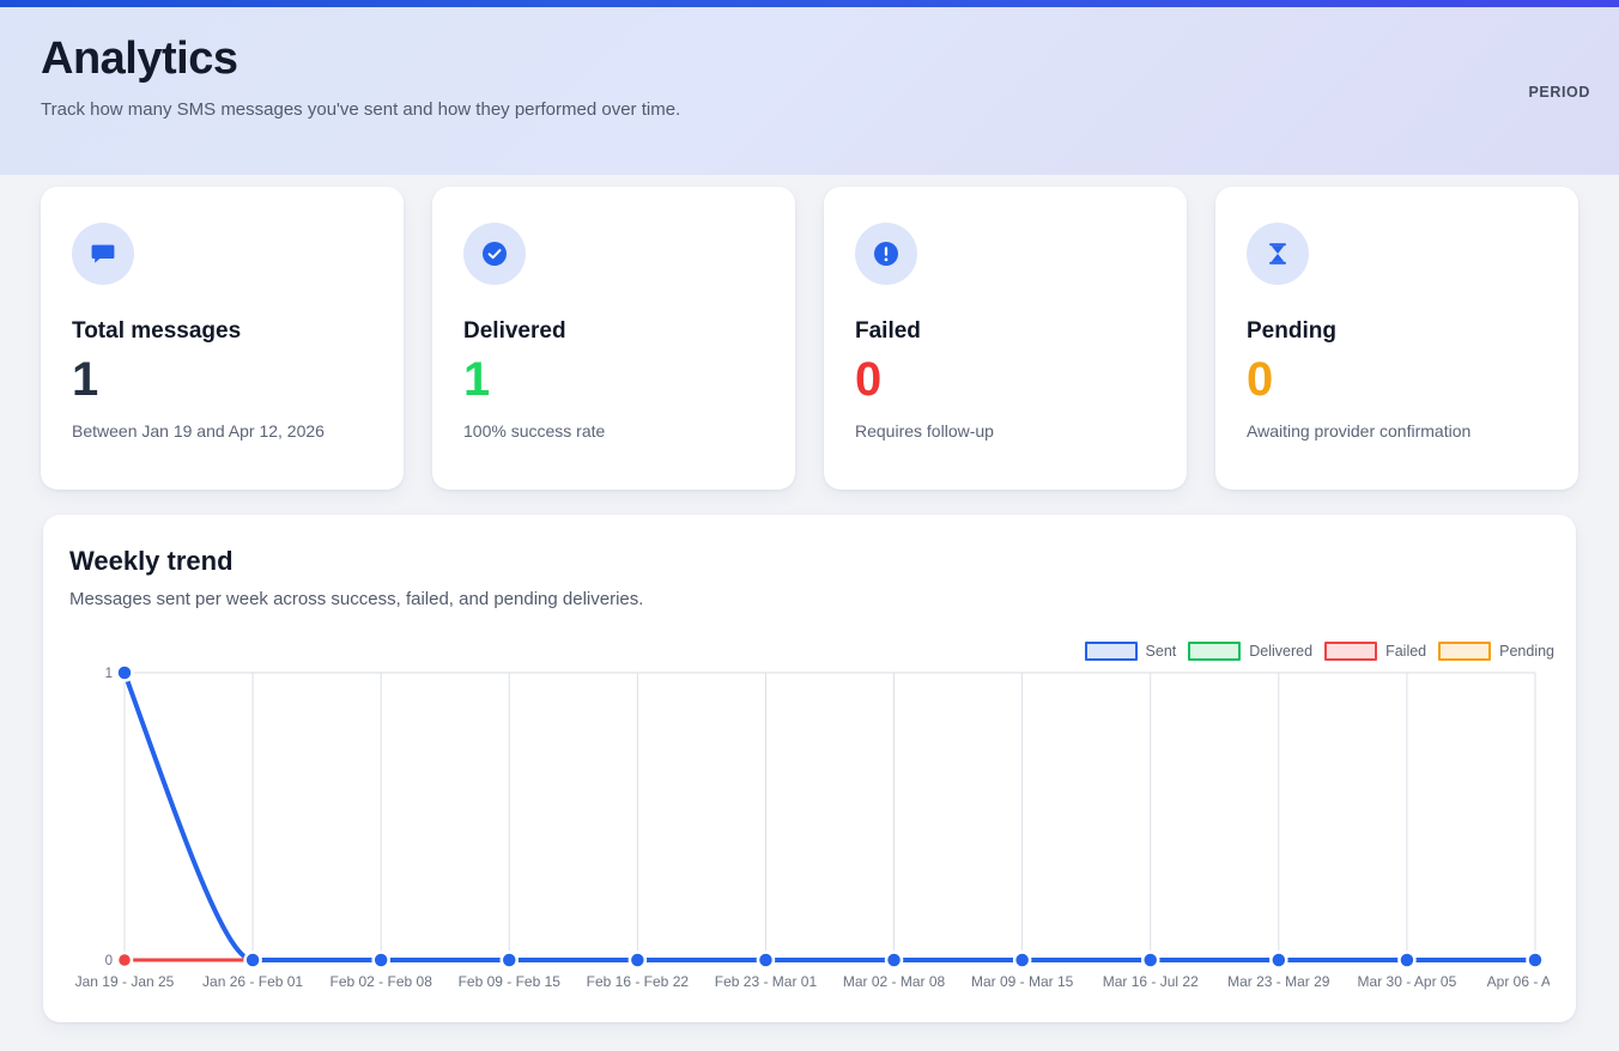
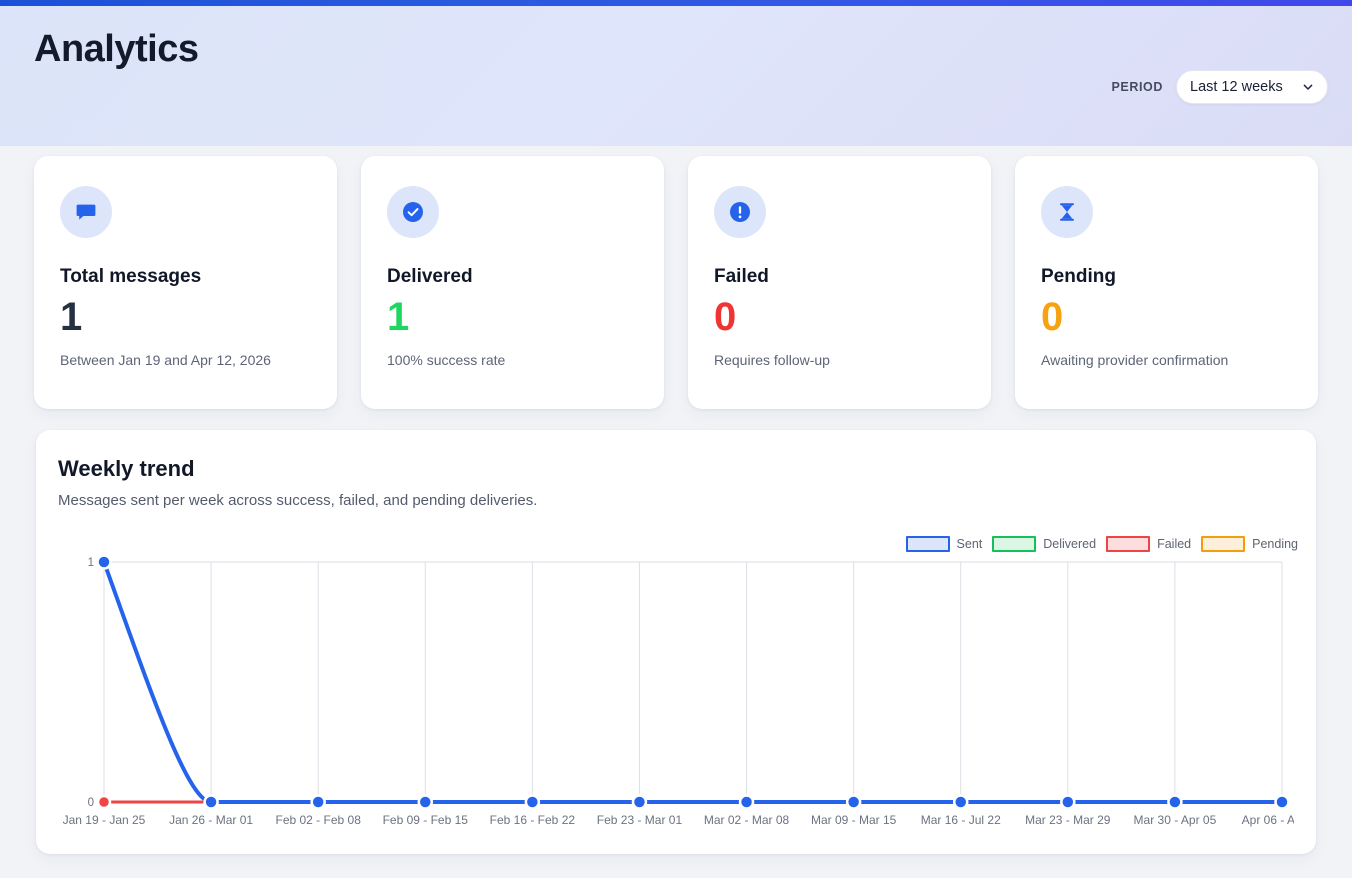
  Analytics
- Track how many SMS messages you've sent and how they performed over time.
  PERIOD
+ Last 12 weeks
  Total messages
  1
  Between Jan 19 and Apr 12, 2026
  Delivered
  1
  100% success rate
  Failed
  0
  Requires follow-up
  Pending
  0
  Awaiting provider confirmation
  Weekly trend
  Messages sent per week across success, failed, and pending deliveries.
  Sent
  Delivered
  Failed
  Pending
  0
  1
  Jan 19 - Jan 25
- Jan 26 - Feb 01
+ Jan 26 - Mar 01
  Feb 02 - Feb 08
  Feb 09 - Feb 15
  Feb 16 - Feb 22
  Feb 23 - Mar 01
  Mar 02 - Mar 08
  Mar 09 - Mar 15
  Mar 16 - Jul 22
  Mar 23 - Mar 29
  Mar 30 - Apr 05
